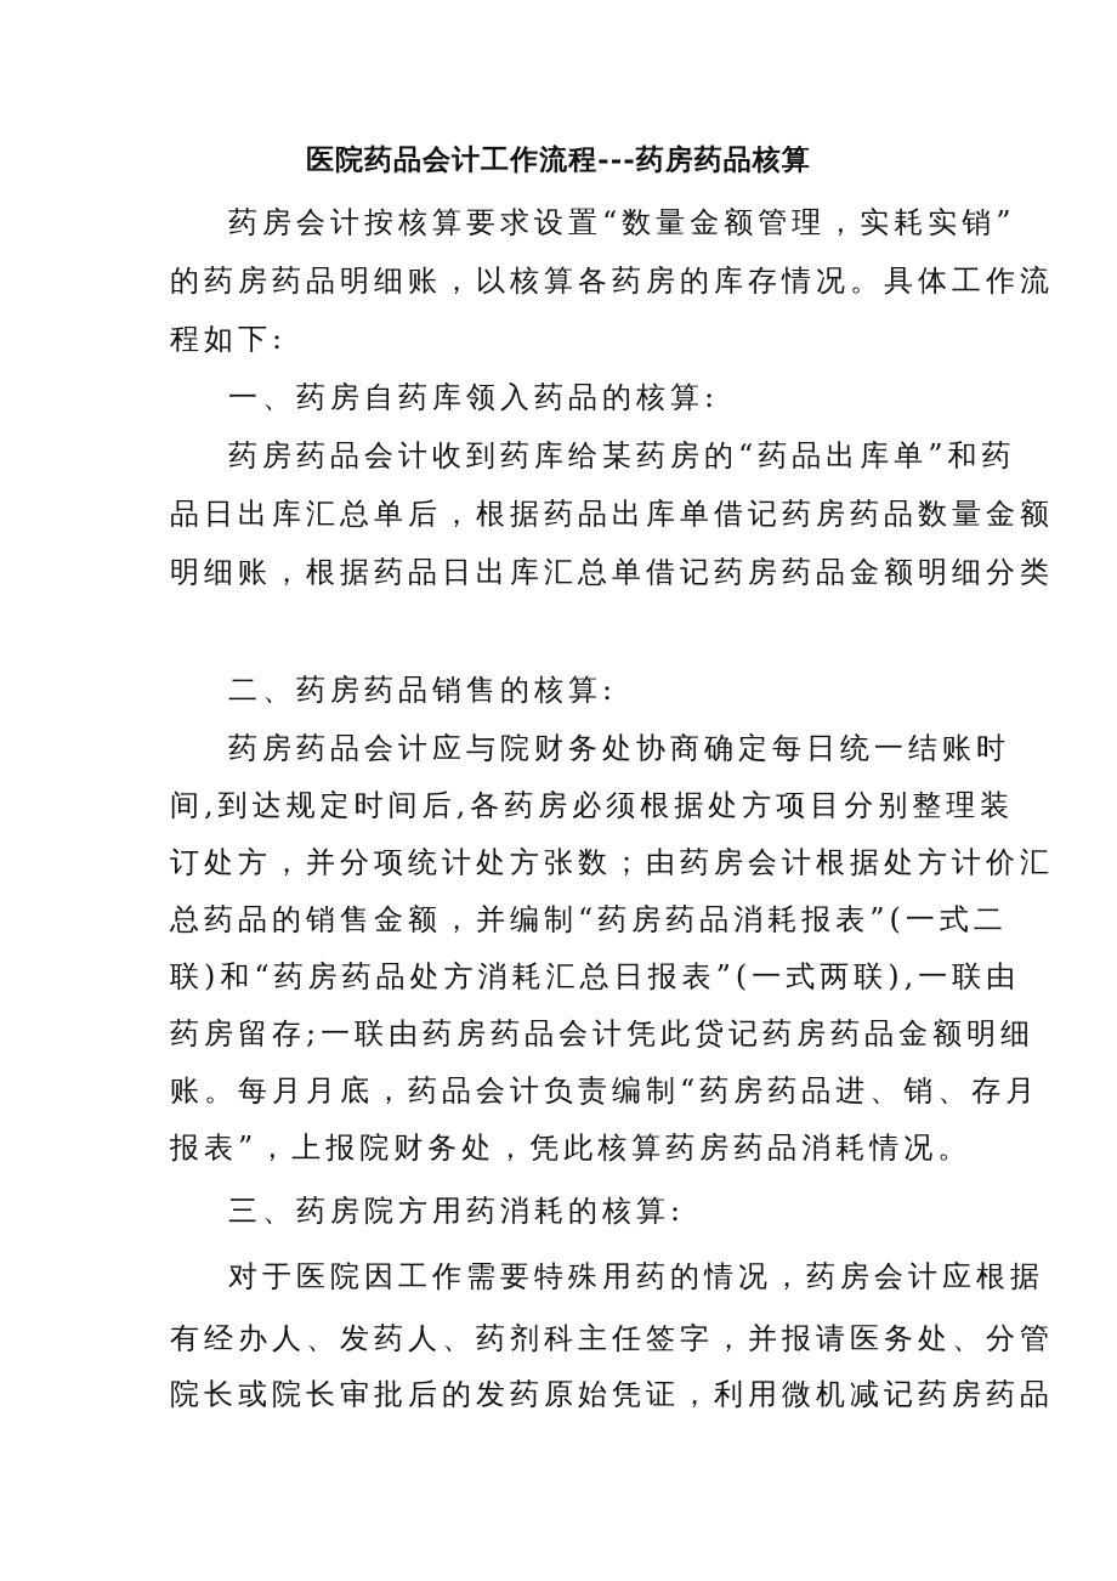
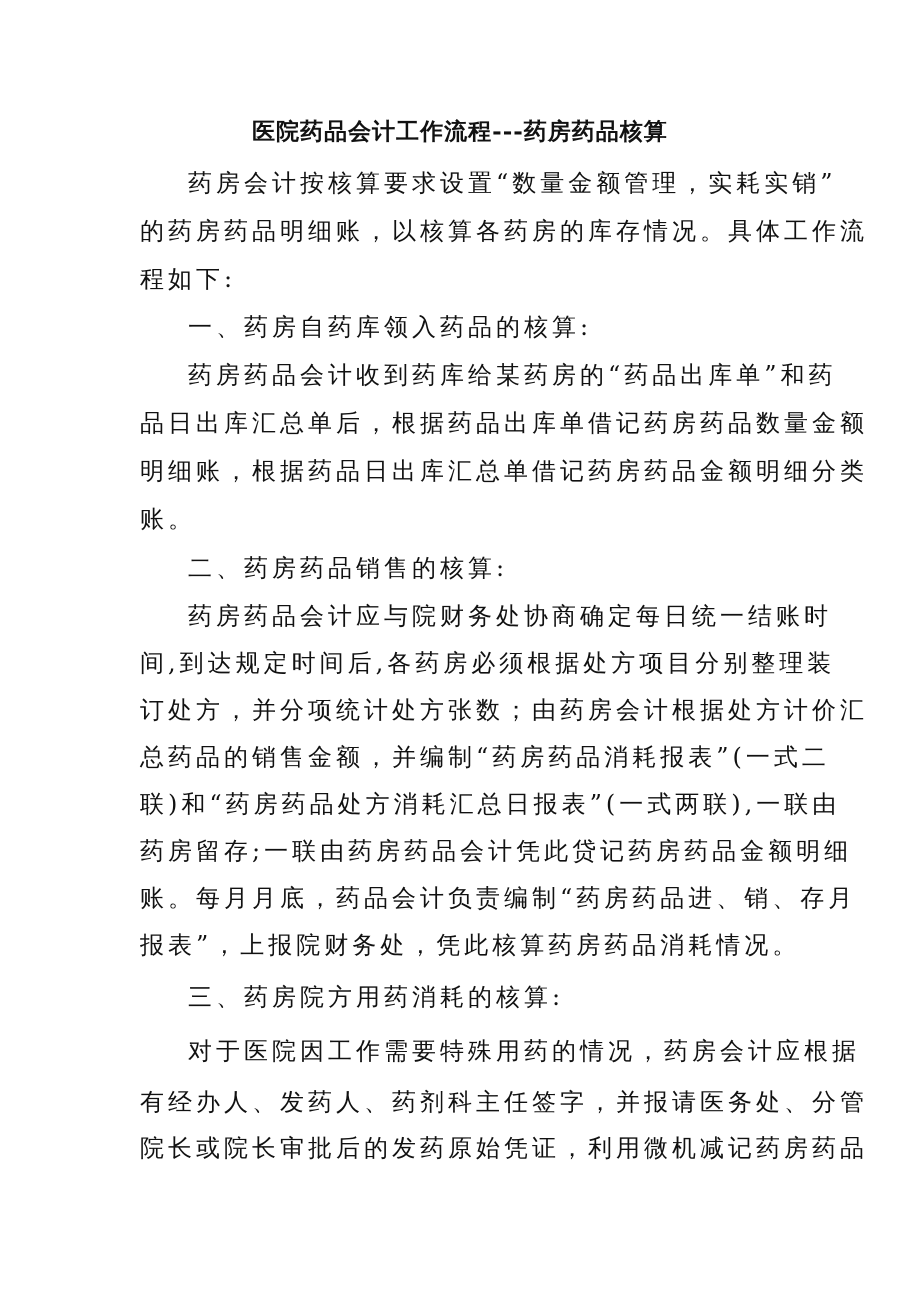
  医院药品会计工作流程---药房药品核算
  药房会计按核算要求设置“数量金额管理，实耗实销”
  的药房药品明细账，以核算各药房的库存情况。具体工作流
  程如下:
  一、药房自药库领入药品的核算:
  药房药品会计收到药库给某药房的“药品出库单”和药
  品日出库汇总单后，根据药品出库单借记药房药品数量金额
  明细账，根据药品日出库汇总单借记药房药品金额明细分类
+ 账。
  二、药房药品销售的核算:
  药房药品会计应与院财务处协商确定每日统一结账时
  间,到达规定时间后,各药房必须根据处方项目分别整理装
  订处方，并分项统计处方张数；由药房会计根据处方计价汇
  总药品的销售金额，并编制“药房药品消耗报表”(一式二
  联)和“药房药品处方消耗汇总日报表”(一式两联),一联由
  药房留存;一联由药房药品会计凭此贷记药房药品金额明细
  账。每月月底，药品会计负责编制“药房药品进、销、存月
  报表”，上报院财务处，凭此核算药房药品消耗情况。
  三、药房院方用药消耗的核算:
  对于医院因工作需要特殊用药的情况，药房会计应根据
  有经办人、发药人、药剂科主任签字，并报请医务处、分管
  院长或院长审批后的发药原始凭证，利用微机减记药房药品
